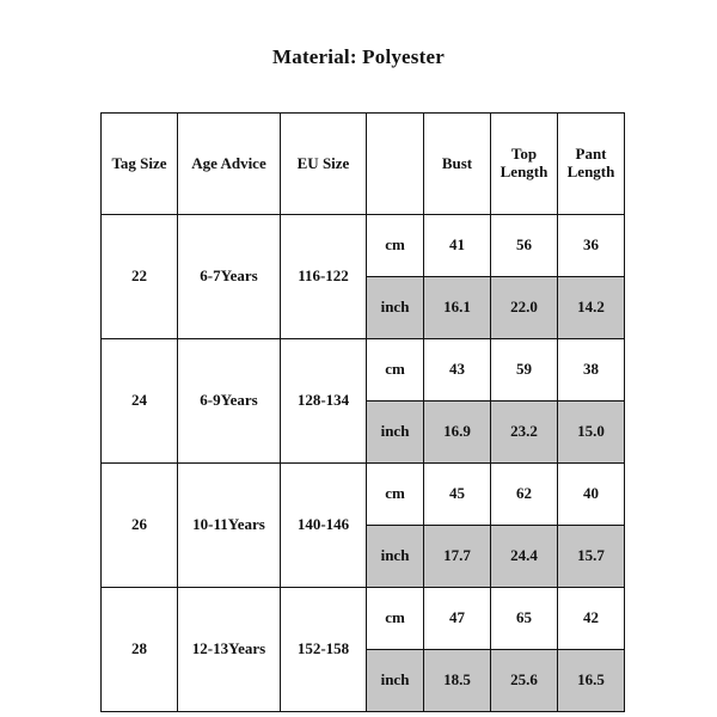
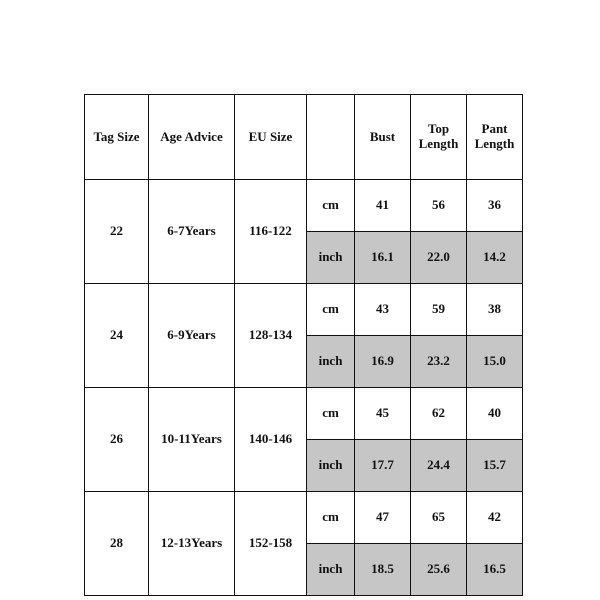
- Material: Polyester
  Tag Size	Age Advice	EU Size		Bust	Top Length	Pant Length
  22	6-7Years	116-122	cm	41	56	36
  inch	16.1	22.0	14.2
  24	6-9Years	128-134	cm	43	59	38
  inch	16.9	23.2	15.0
  26	10-11Years	140-146	cm	45	62	40
  inch	17.7	24.4	15.7
  28	12-13Years	152-158	cm	47	65	42
  inch	18.5	25.6	16.5
